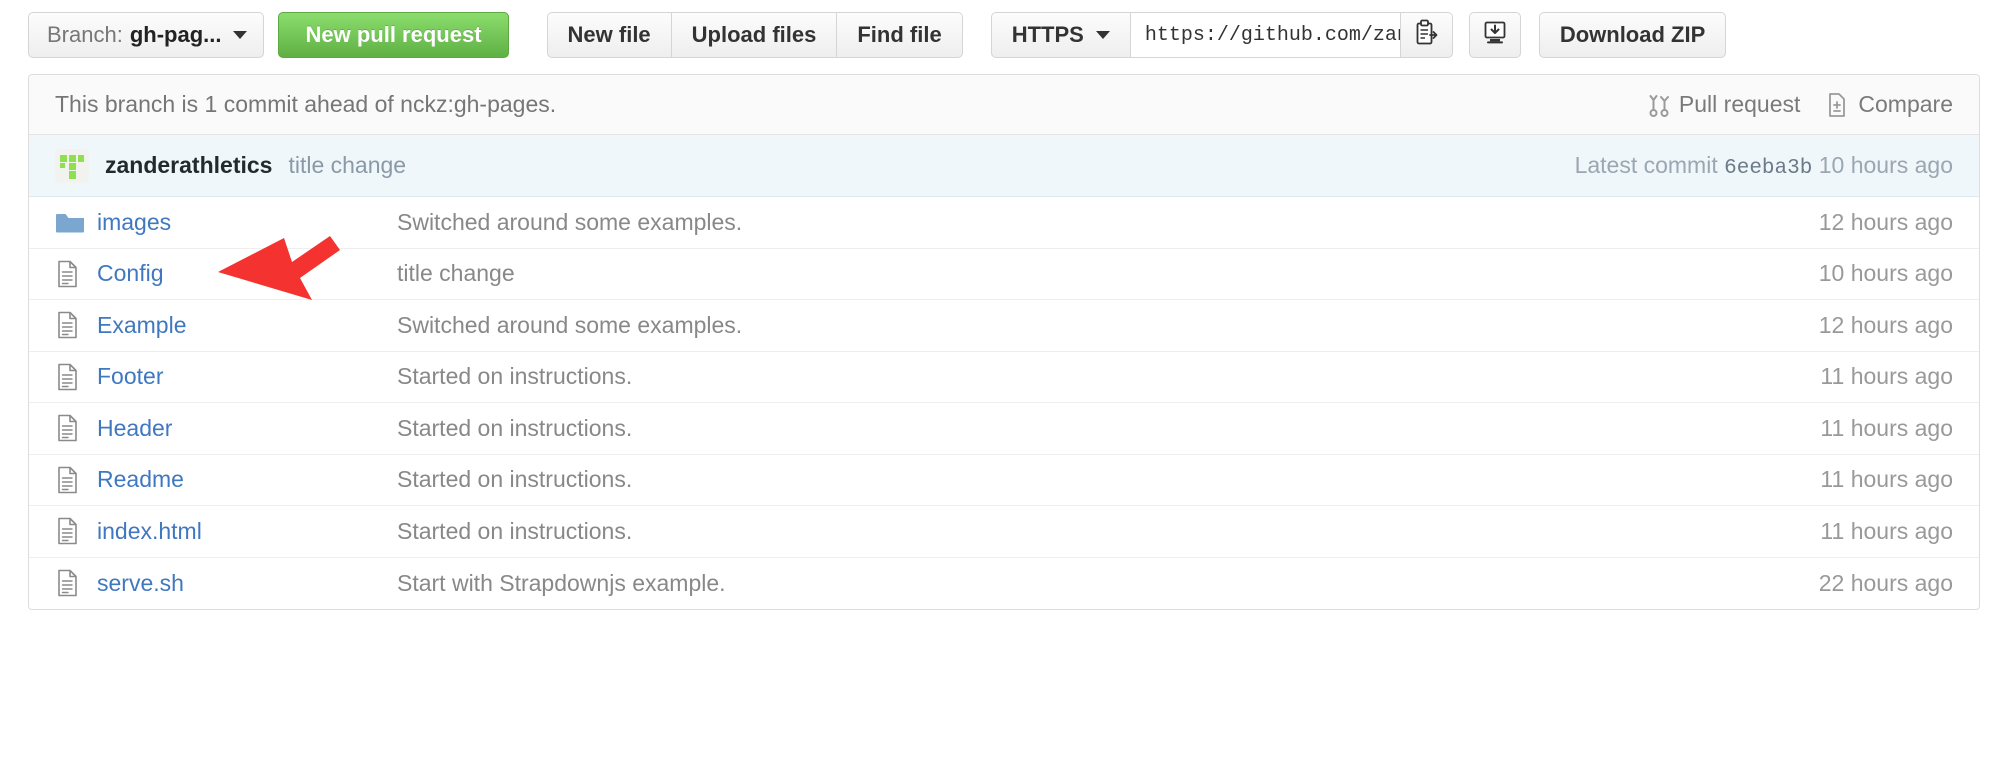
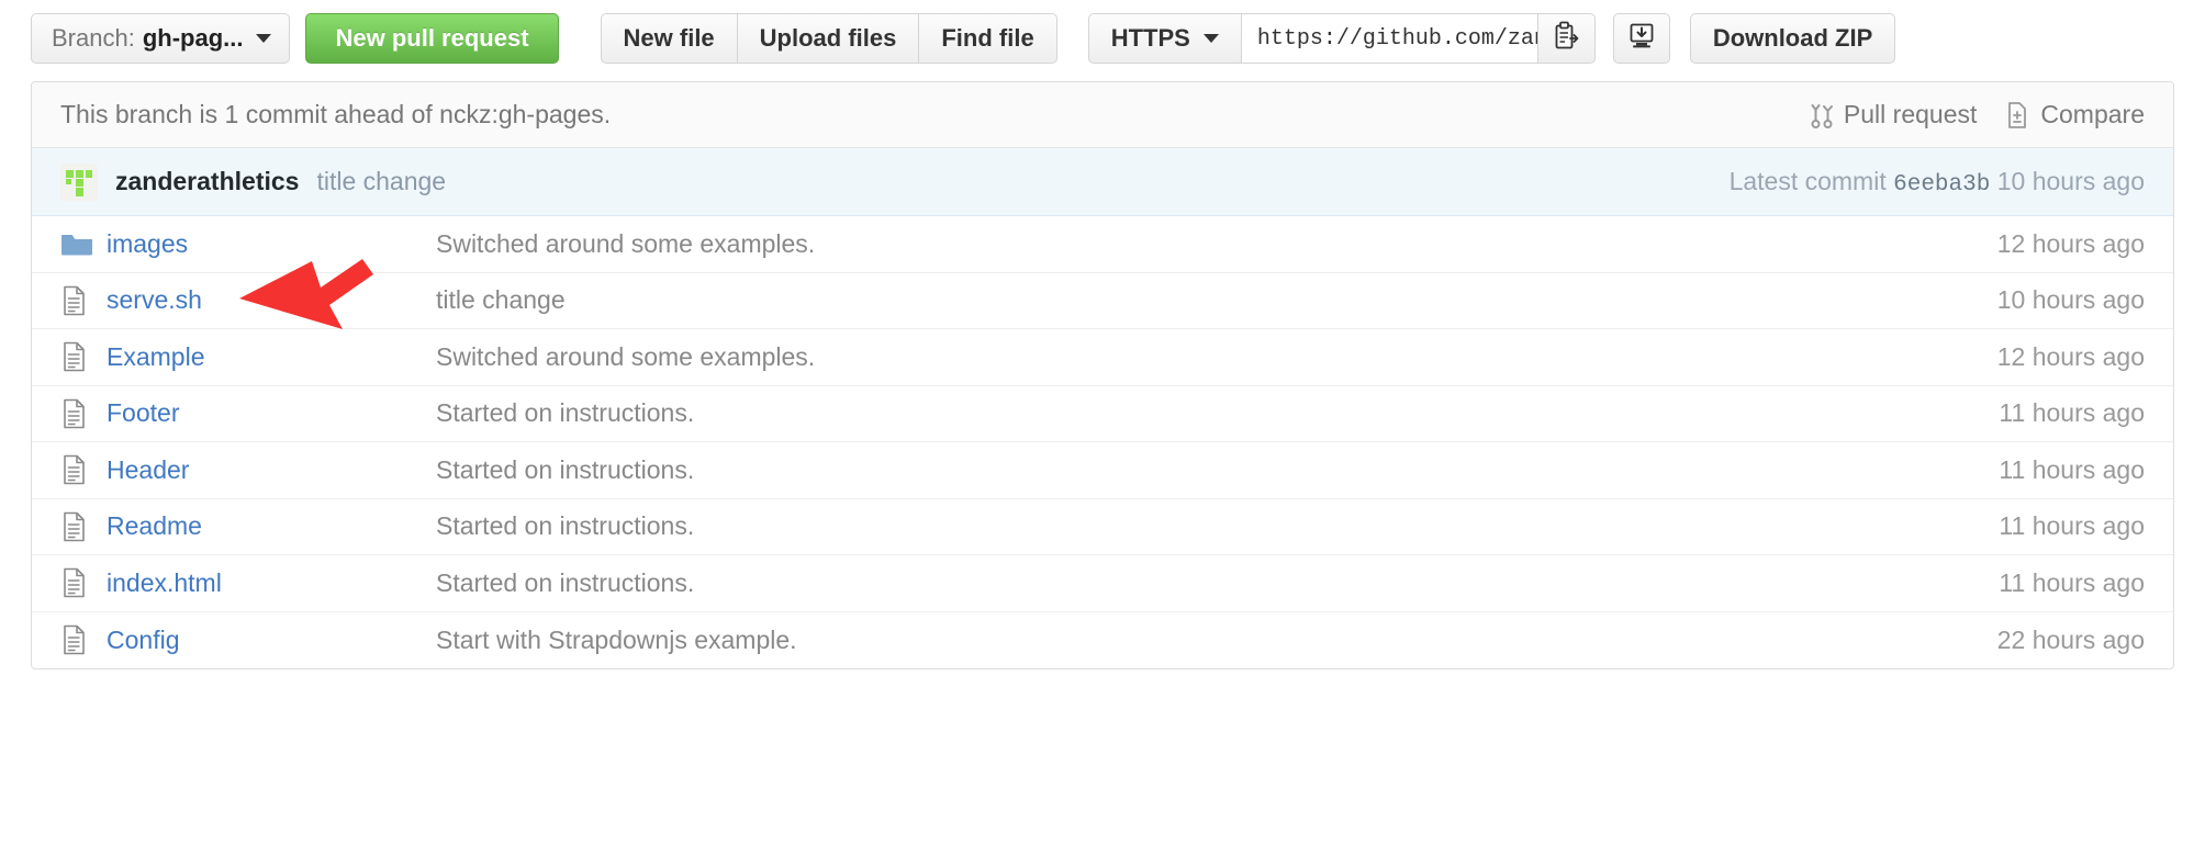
  Branch:
  gh-pag...
  New pull request
  New file
  Upload files
  Find file
  HTTPS
  https://github.com/za
  Download ZIP
  This branch is 1 commit ahead of nckz:gh-pages.
  Pull request
  Compare
  zanderathletics
  title change
  Latest commit 6eeba3b 10 hours ago
  images
  Switched around some examples.
  12 hours ago
- Config
+ serve.sh
  title change
  10 hours ago
  Example
  Switched around some examples.
  12 hours ago
  Footer
  Started on instructions.
  11 hours ago
  Header
  Started on instructions.
  11 hours ago
  Readme
  Started on instructions.
  11 hours ago
  index.html
  Started on instructions.
  11 hours ago
- serve.sh
+ Config
  Start with Strapdownjs example.
  22 hours ago
